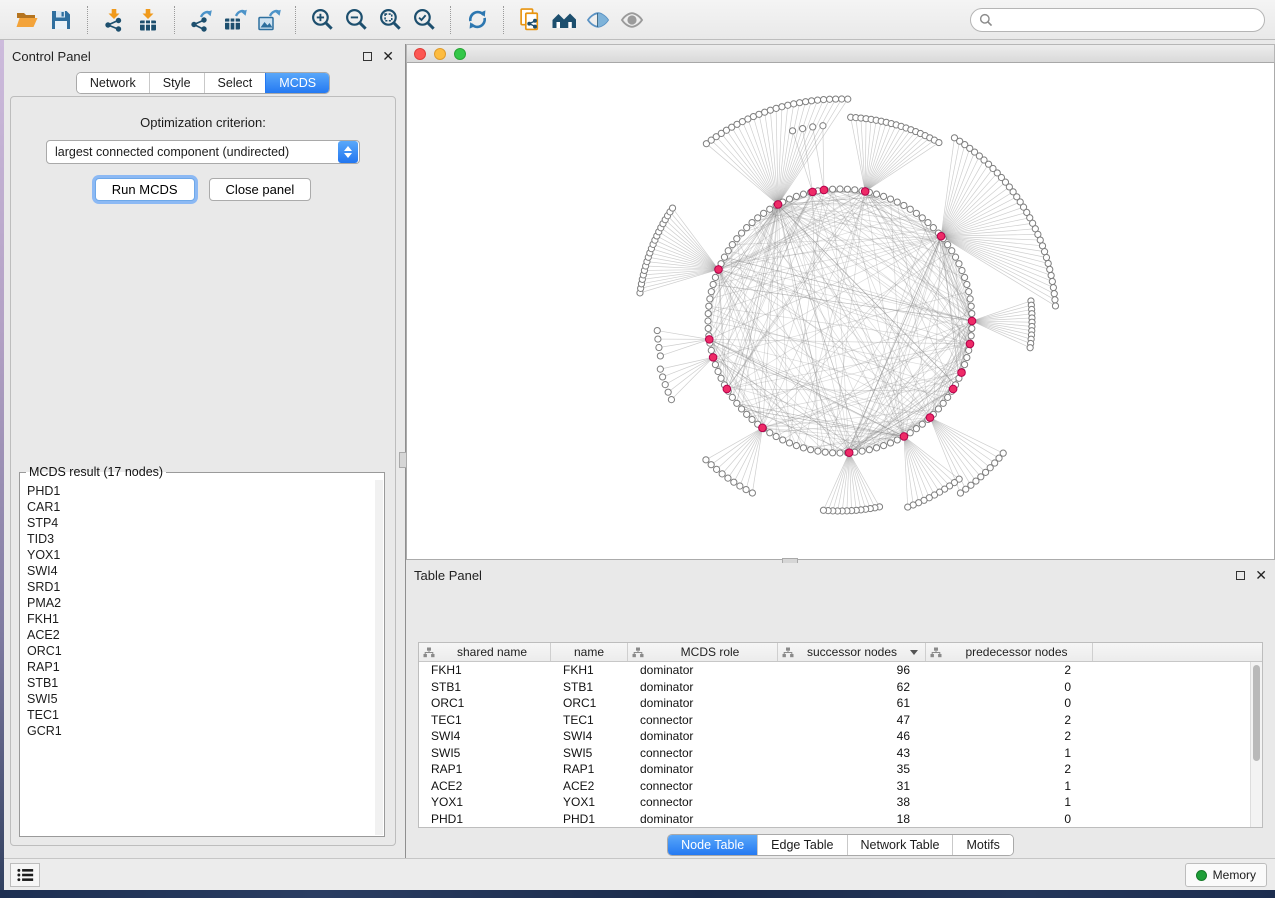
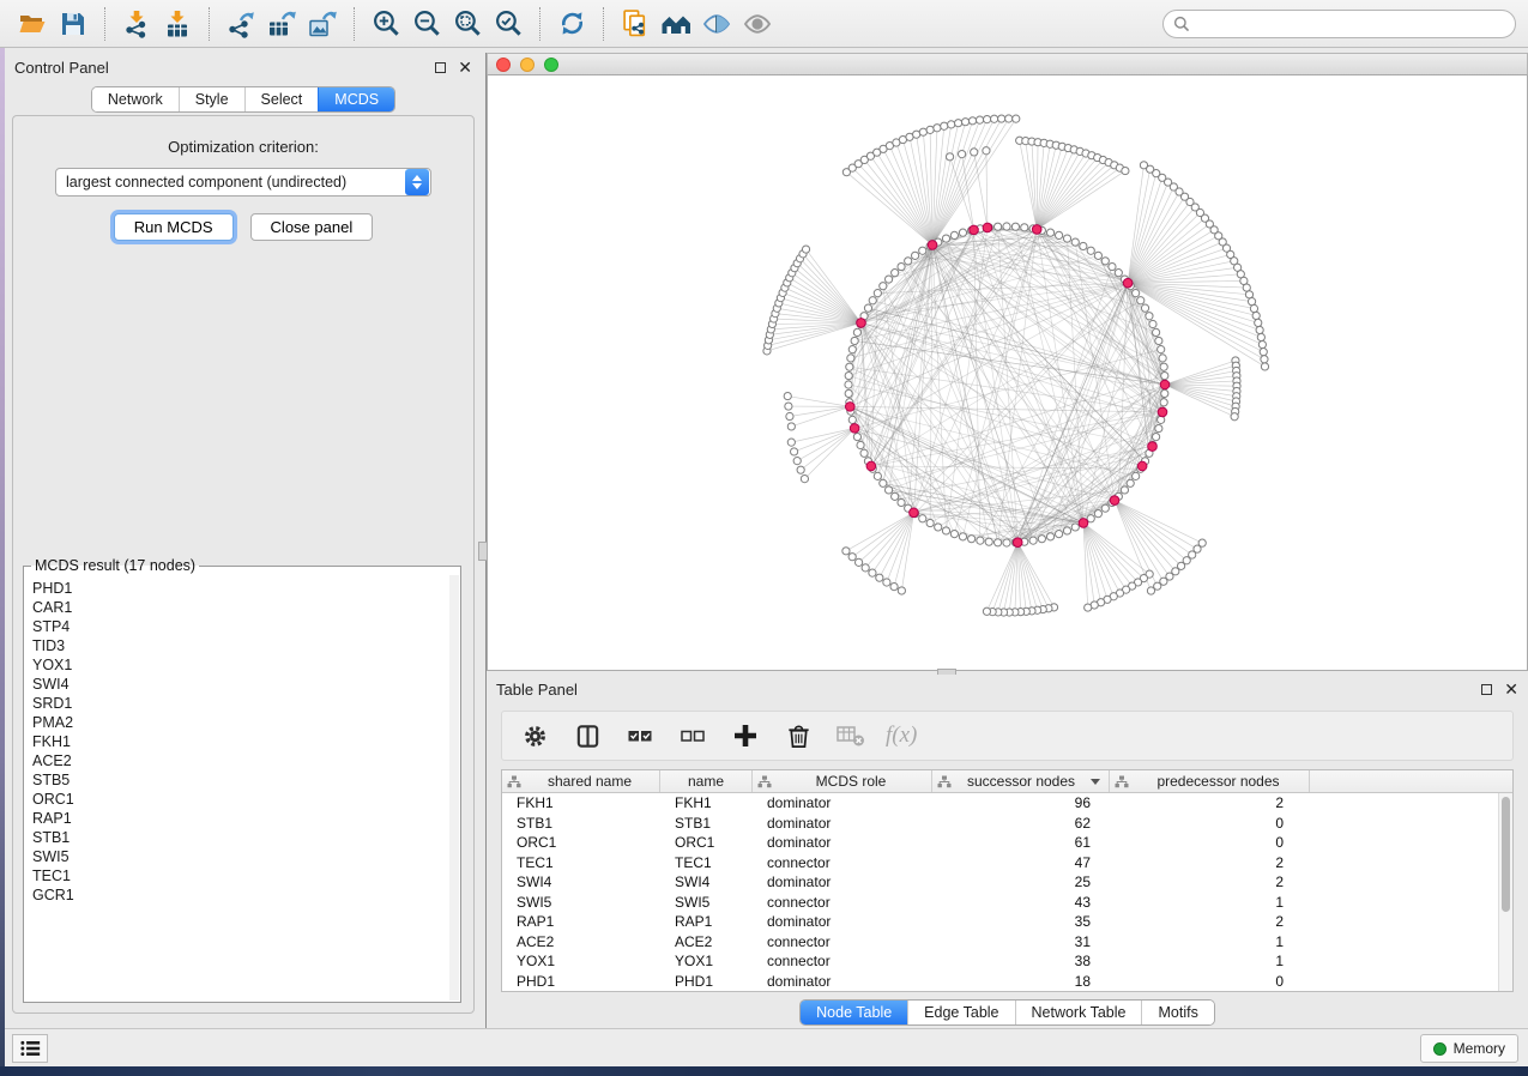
  Control Panel
  ✕
  Network
  Style
  Select
  MCDS
  Optimization criterion:
  largest connected component (undirected)
  Run MCDS
  Close panel
  MCDS result (17 nodes)
  PHD1
  CAR1
  STP4
  TID3
  YOX1
  SWI4
  SRD1
  PMA2
  FKH1
  ACE2
+ STB5
  ORC1
  RAP1
  STB1
  SWI5
  TEC1
  GCR1
  Table Panel
  ✕
+ f(x)
  shared name
  name
  MCDS role
  successor nodes
  predecessor nodes
  FKH1
  FKH1
  dominator
  96
  2
  STB1
  STB1
  dominator
  62
  0
  ORC1
  ORC1
  dominator
  61
  0
  TEC1
  TEC1
  connector
  47
  2
  SWI4
  SWI4
  dominator
- 46
+ 25
  2
  SWI5
  SWI5
  connector
  43
  1
  RAP1
  RAP1
  dominator
  35
  2
  ACE2
  ACE2
  connector
  31
  1
  YOX1
  YOX1
  connector
  38
  1
  PHD1
  PHD1
  dominator
  18
  0
  Node Table
  Edge Table
  Network Table
  Motifs
  Memory
